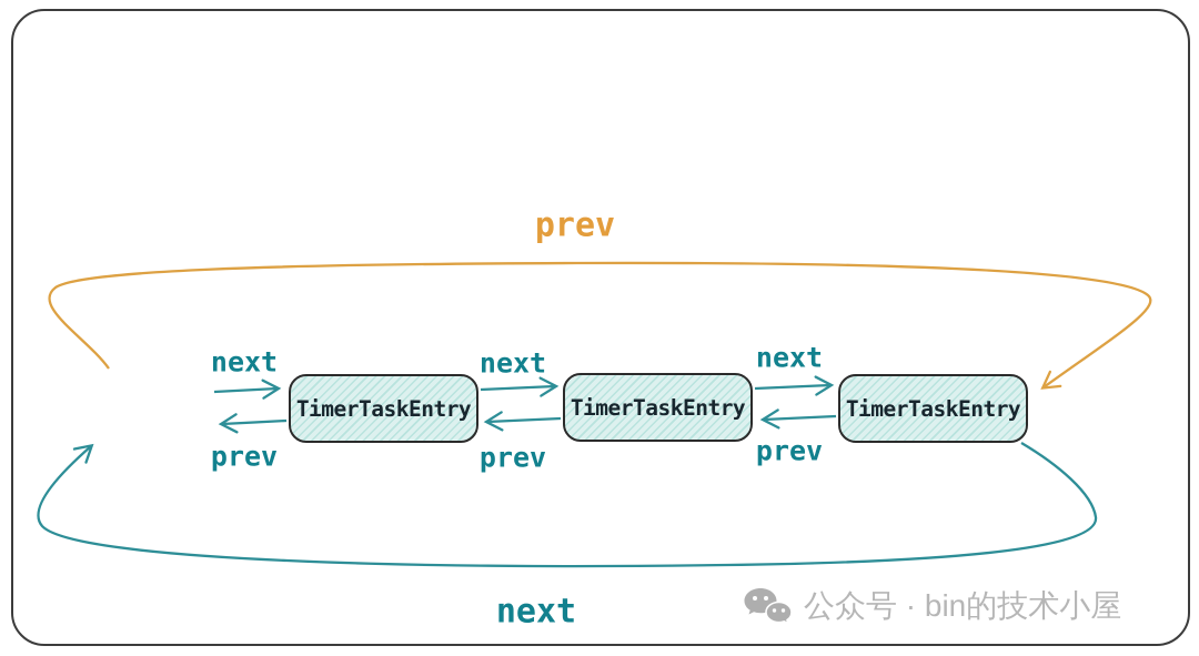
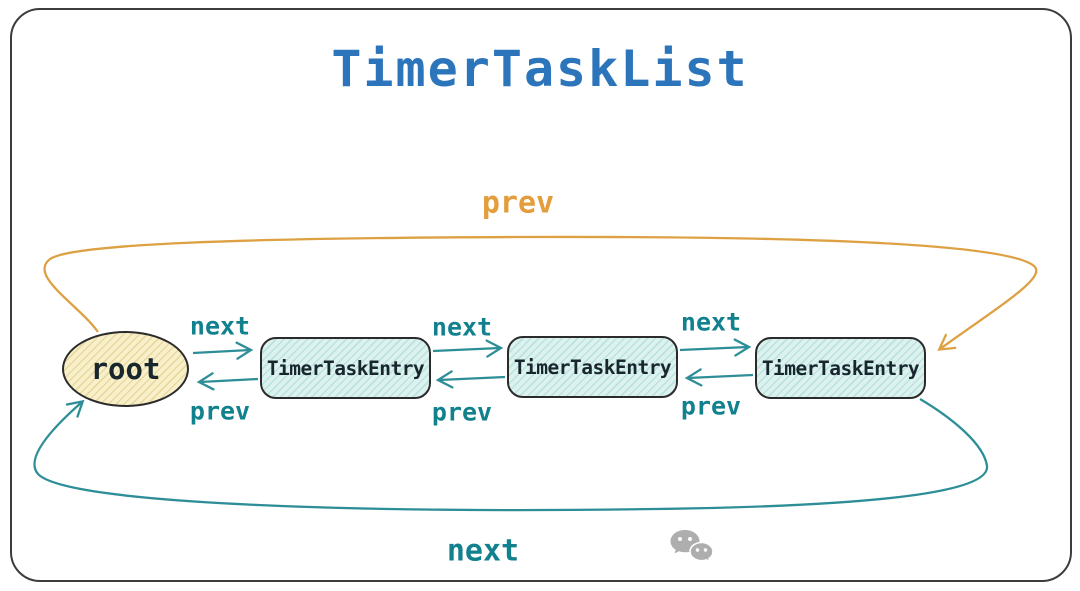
+ TimerTaskList
+ root
  TimerTaskEntry
  TimerTaskEntry
  TimerTaskEntry
  next
  prev
  next
  prev
  next
  prev
  prev
  next
- 公众号 · bin的技术小屋
